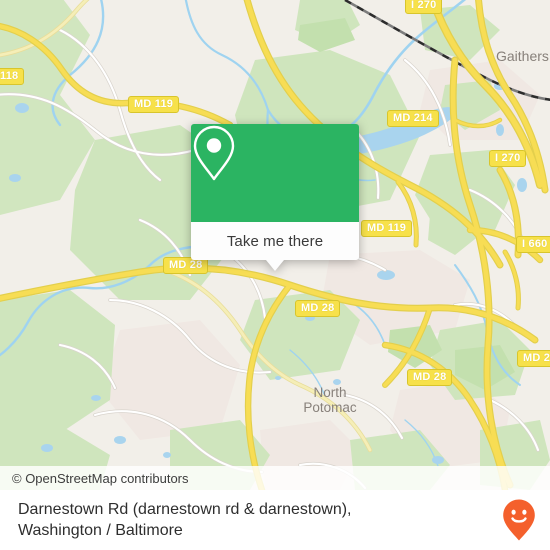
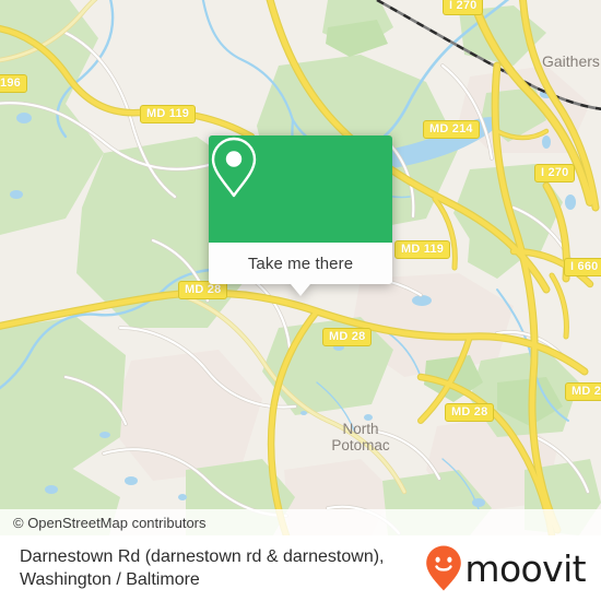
- 118
+ 196
  I 270
  MD 119
  MD 214
  I 270
  MD 119
  I 660
  MD 28
  MD 28
  MD 2
  MD 28
  Gaithers
  North
  Potomac
  Take me there
  © OpenStreetMap contributors
  Darnestown Rd (darnestown rd & darnestown), Washington / Baltimore
+ moovit
